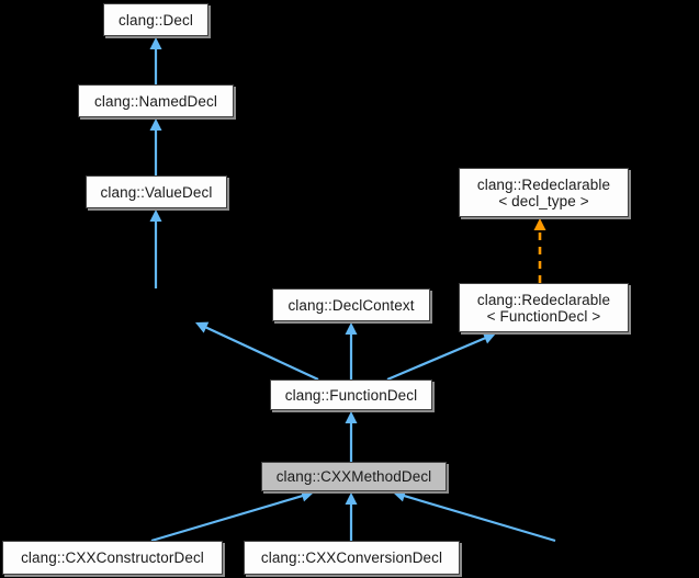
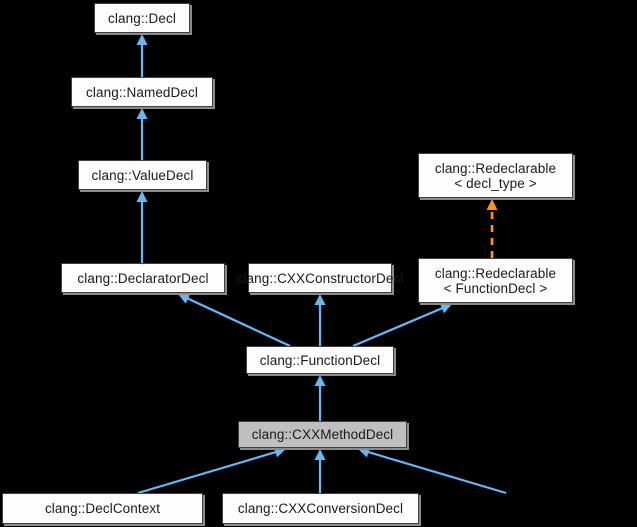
  clang::Decl
  clang::NamedDecl
  clang::ValueDecl
  clang::Redeclarable
  < decl_type >
+ clang::DeclaratorDecl
- clang::DeclContext
+ clang::CXXConstructorDecl
  clang::Redeclarable
  < FunctionDecl >
  clang::FunctionDecl
  clang::CXXMethodDecl
- clang::CXXConstructorDecl
+ clang::DeclContext
  clang::CXXConversionDecl
